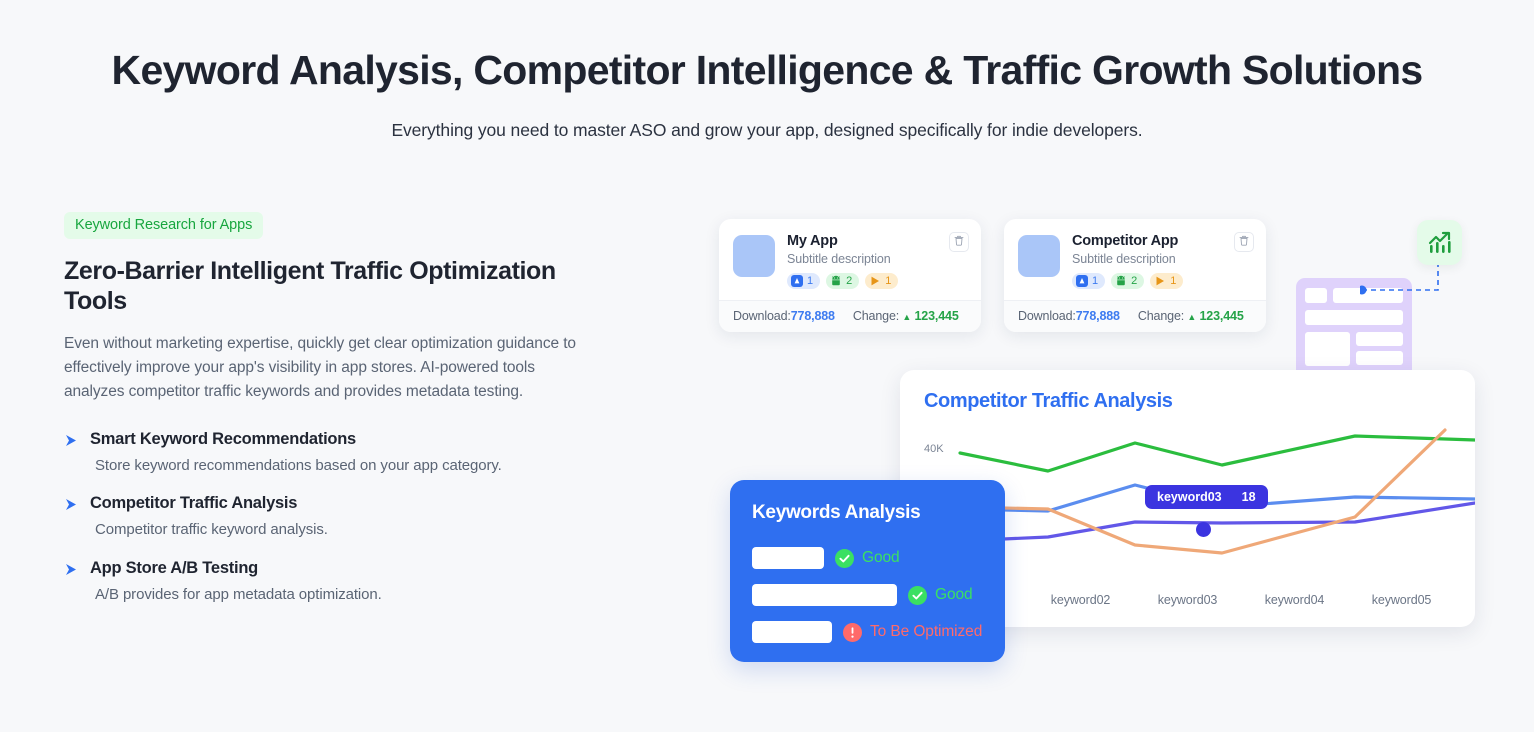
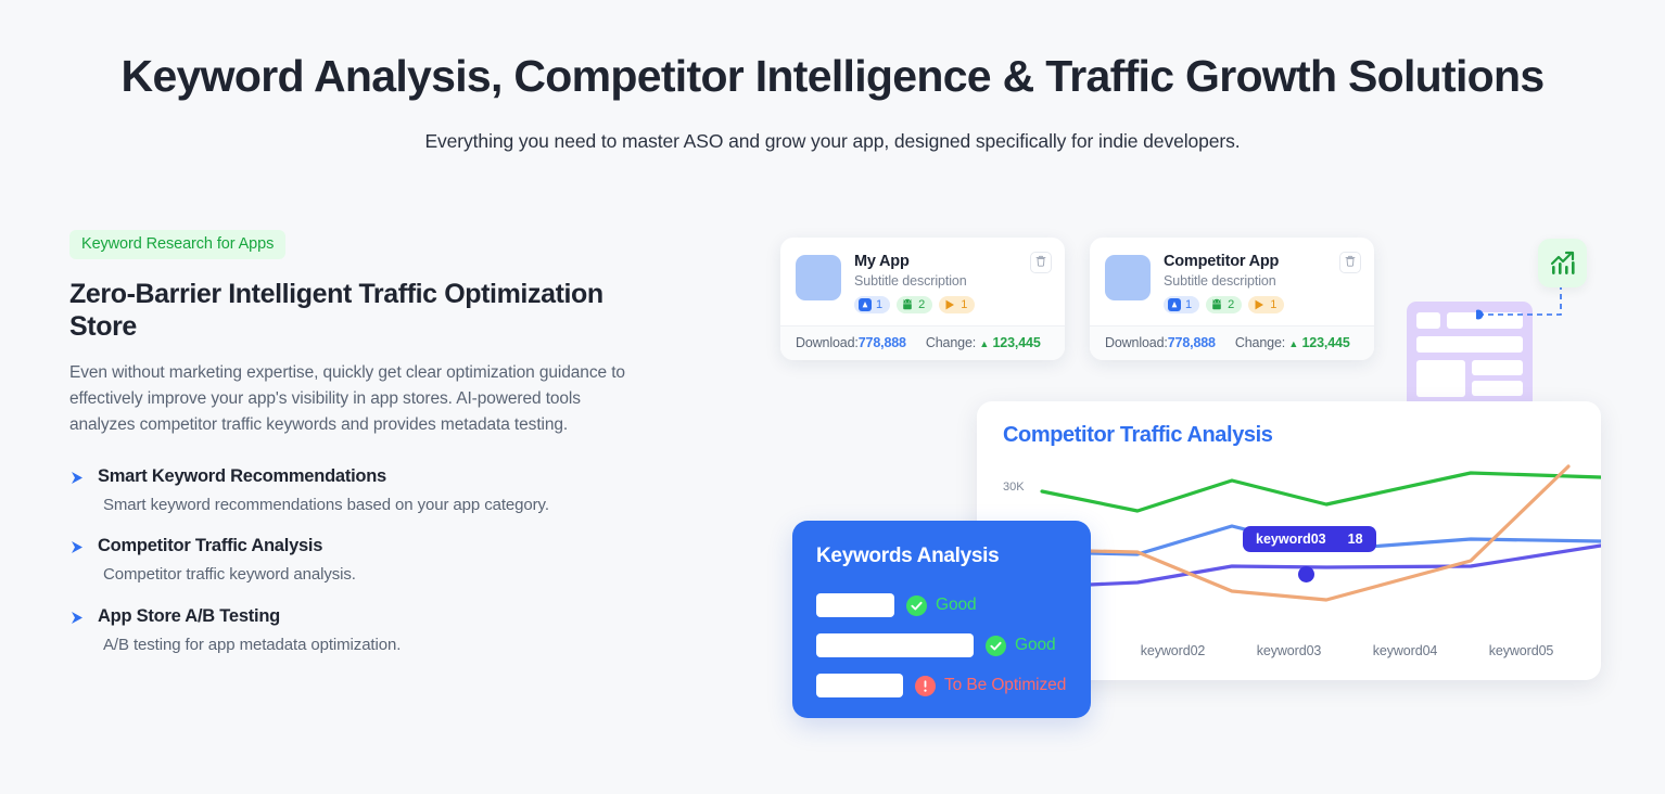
  Keyword Analysis, Competitor Intelligence & Traffic Growth Solutions
  Everything you need to master ASO and grow your app, designed specifically for indie developers.
  Keyword Research for Apps
- Zero-Barrier Intelligent Traffic Optimization Tools
+ Zero-Barrier Intelligent Traffic Optimization Store
  Even without marketing expertise, quickly get clear optimization guidance to effectively improve your app's visibility in app stores. AI-powered tools analyzes competitor traffic keywords and provides metadata testing.
  Smart Keyword Recommendations
- Store keyword recommendations based on your app category.
+ Smart keyword recommendations based on your app category.
  Competitor Traffic Analysis
  Competitor traffic keyword analysis.
  App Store A/B Testing
- A/B provides for app metadata optimization.
+ A/B testing for app metadata optimization.
  Competitor Traffic Analysis
- 40K
+ 30K
  keyword03
  18
  keyword02
  keyword03
  keyword04
  keyword05
  My App
  Subtitle description
  1
  2
  1
  Download:778,888
  Change: ▲ 123,445
  Competitor App
  Subtitle description
  1
  2
  1
  Download:778,888
  Change: ▲ 123,445
  Keywords Analysis
  Good
  Good
  To Be Optimized
